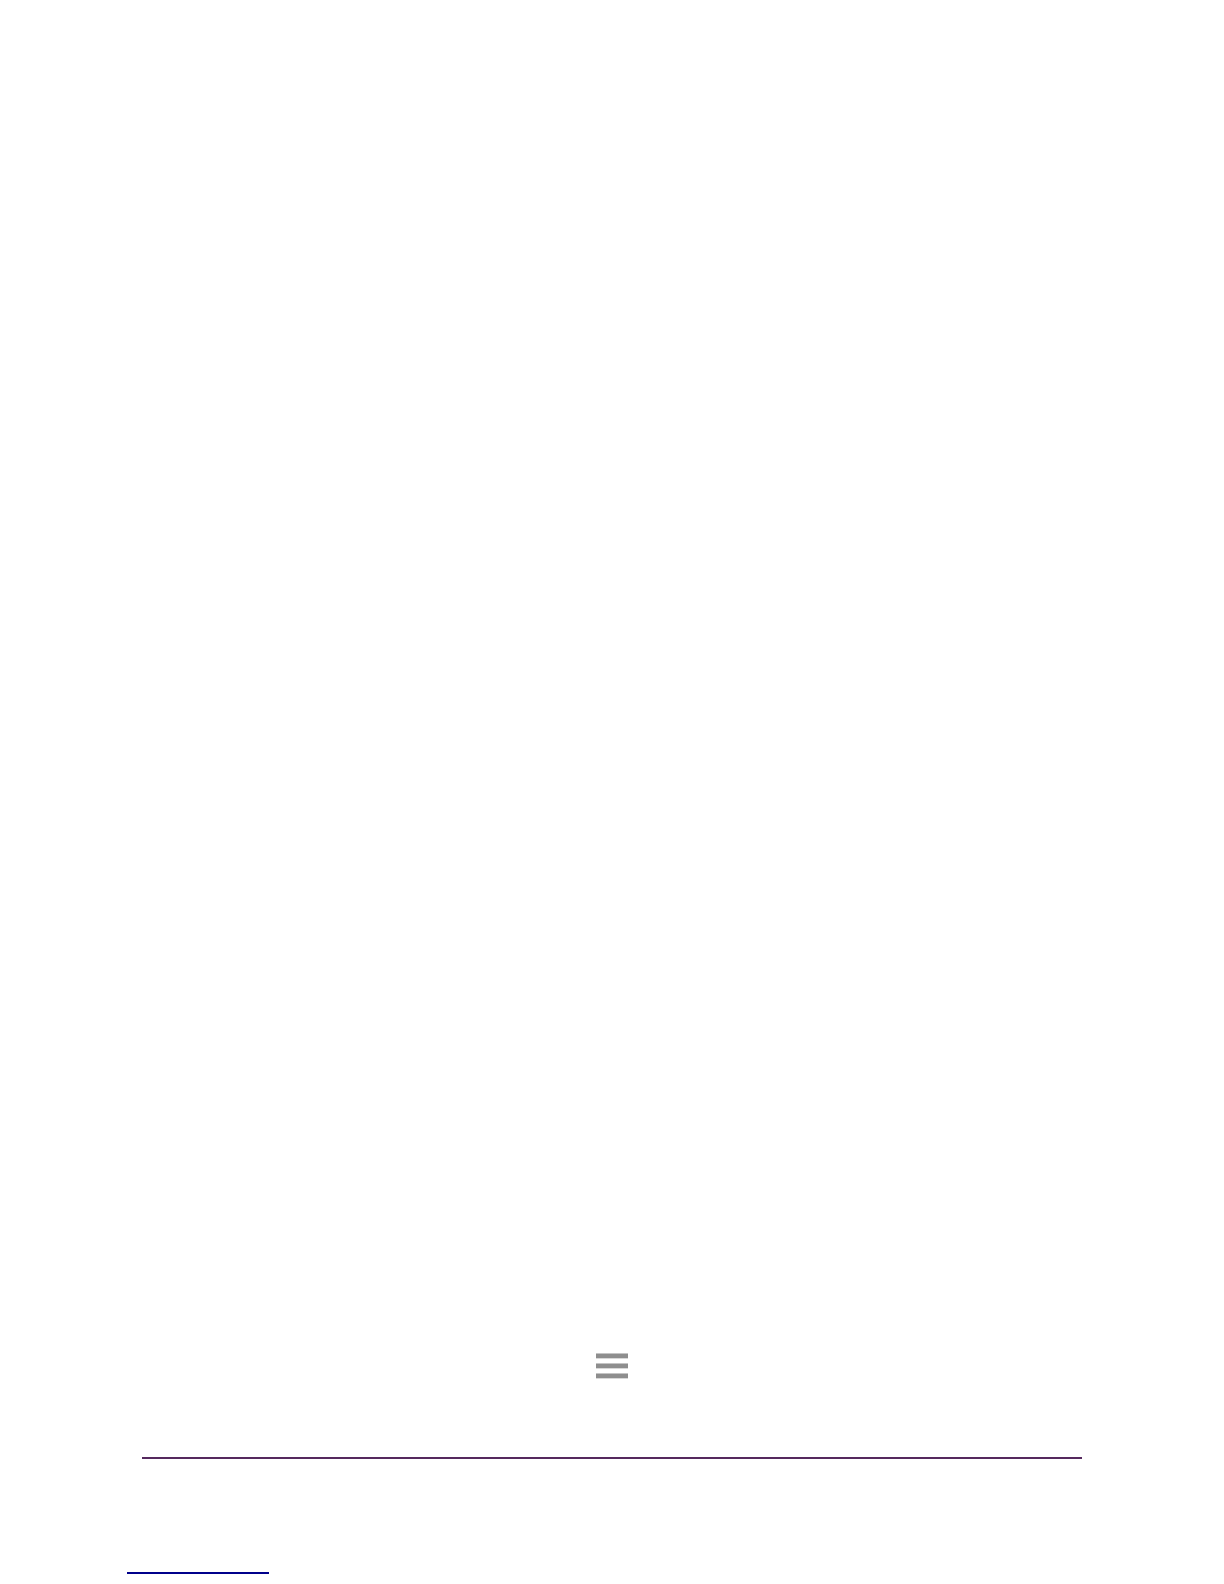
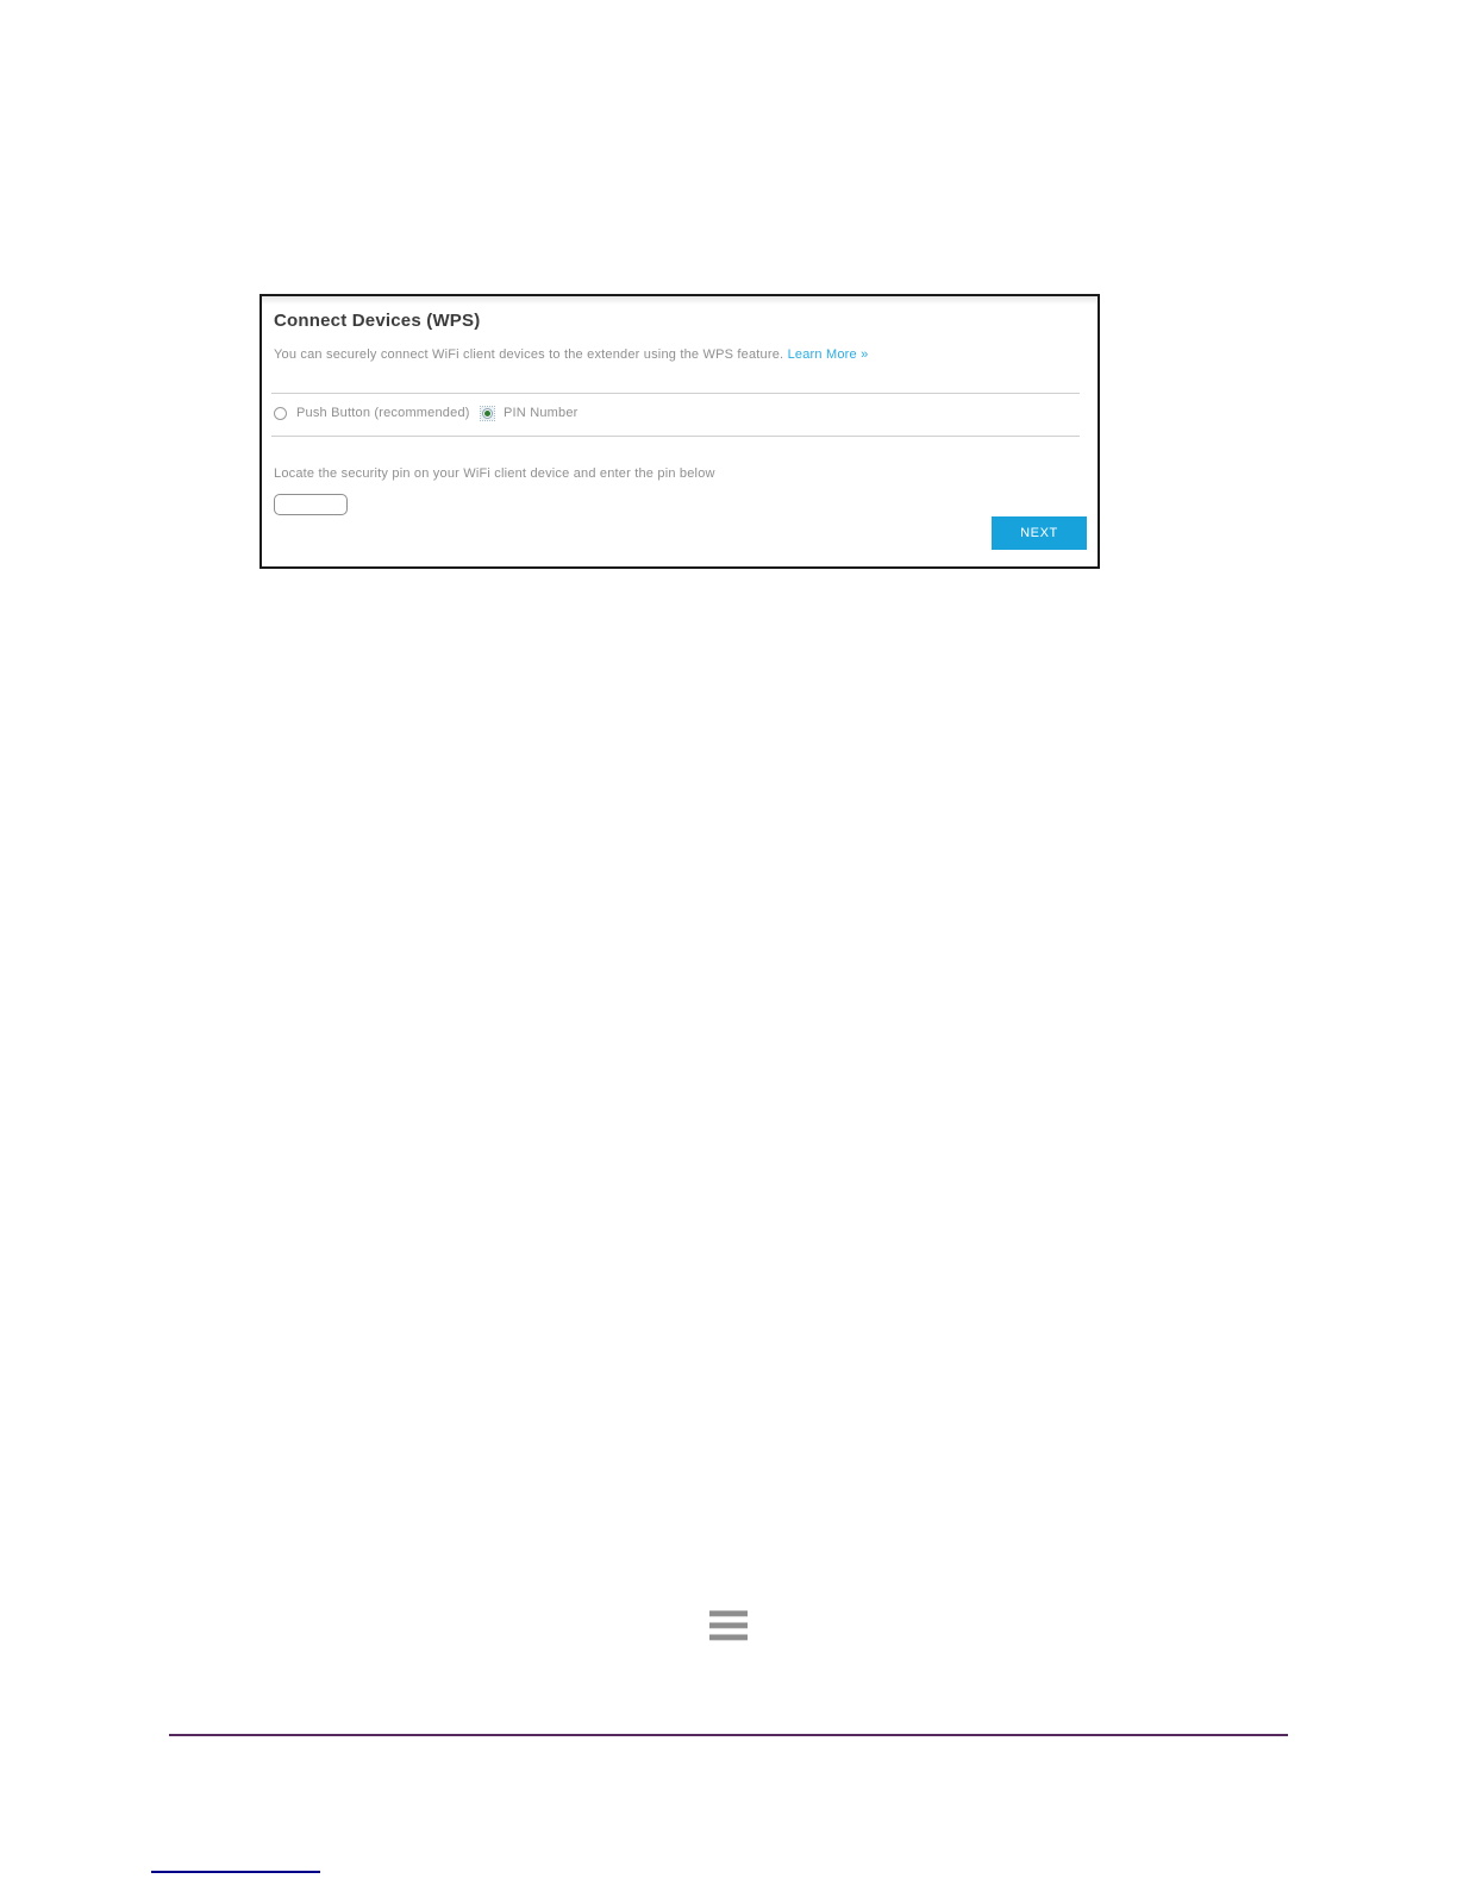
+ Connect Devices (WPS)
+ You can securely connect WiFi client devices to the extender using the WPS feature. Learn More »
+ Push Button (recommended)
+ PIN Number
+ Locate the security pin on your WiFi client device and enter the pin below
+ NEXT
